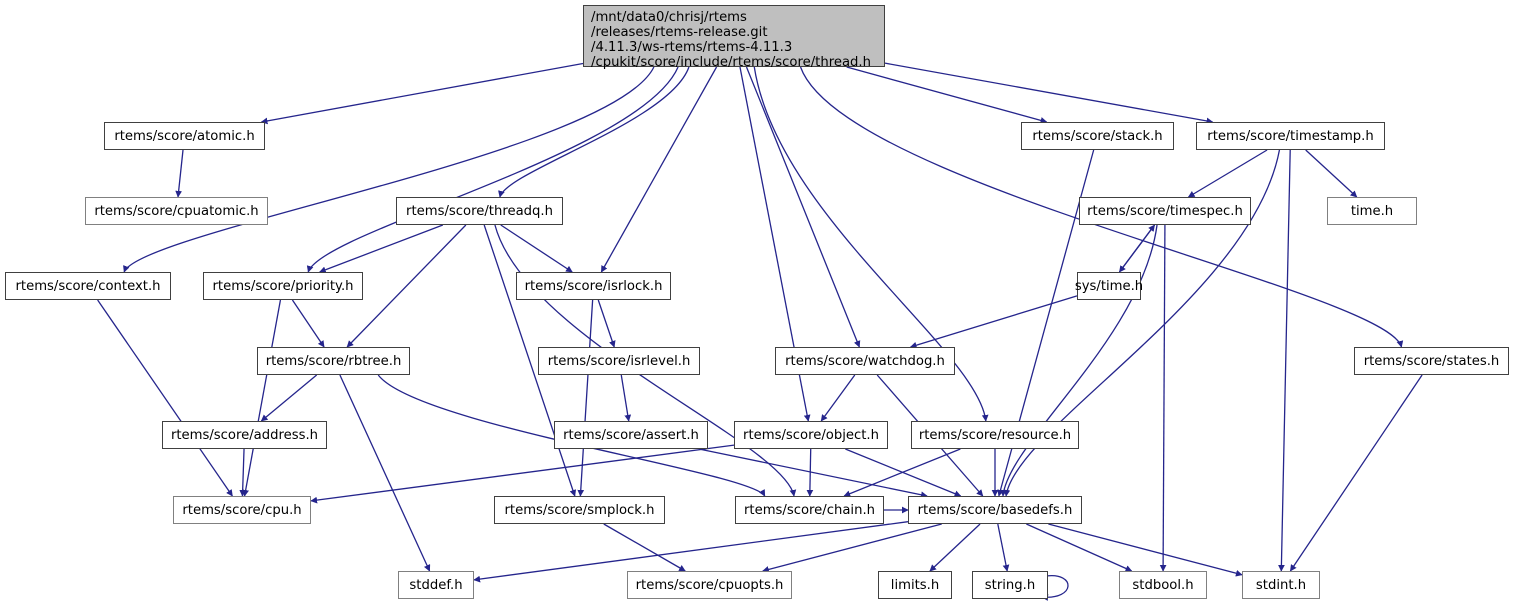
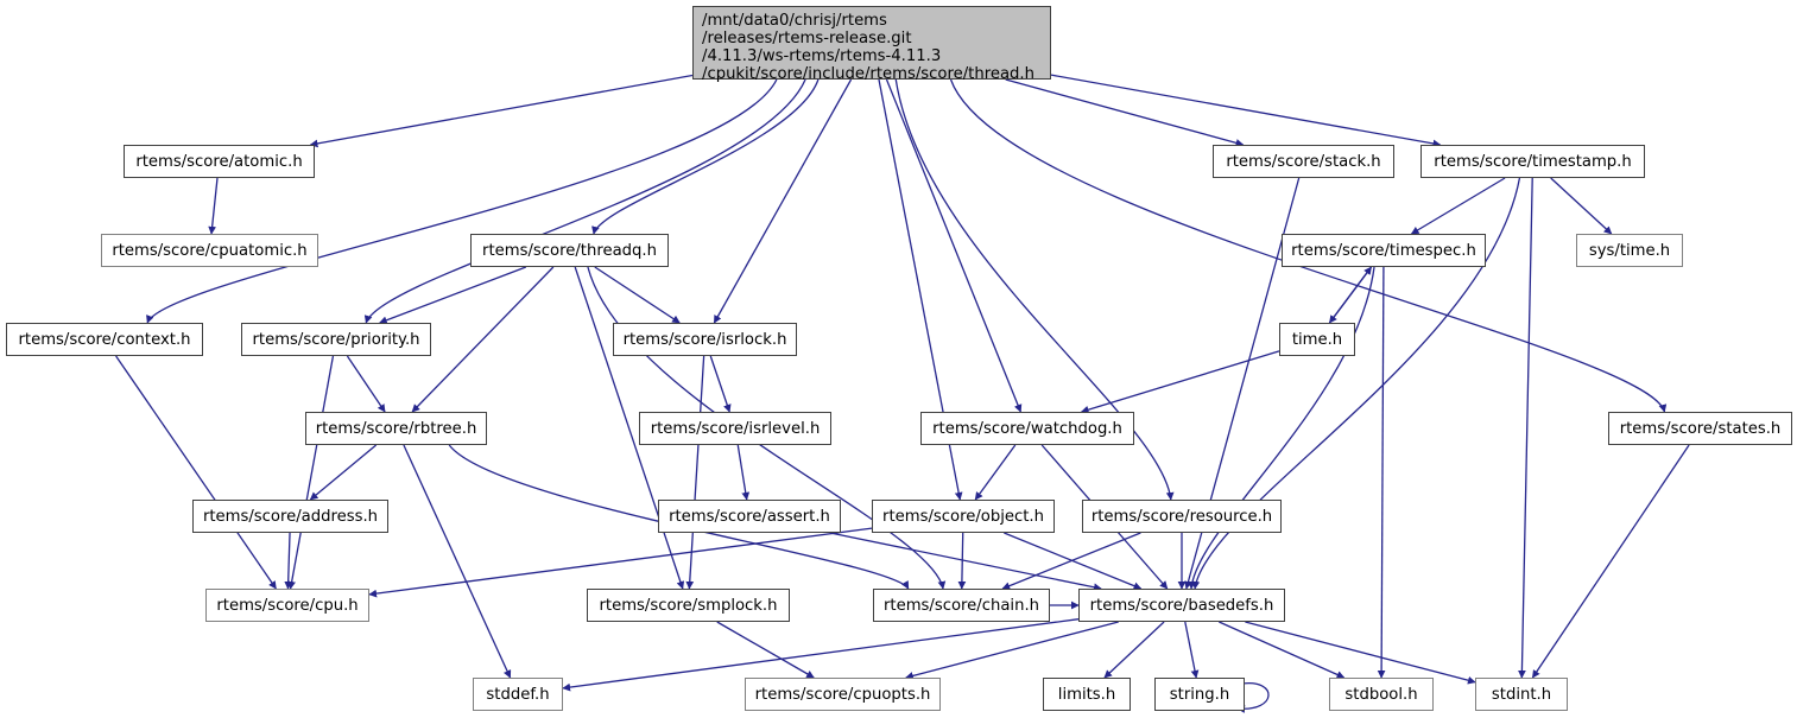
  /mnt/data0/chrisj/rtems
  /releases/rtems-release.git
  /4.11.3/ws-rtems/rtems-4.11.3
  /cpukit/score/include/rtems/score/thread.h
  rtems/score/atomic.h
  rtems/score/stack.h
  rtems/score/timestamp.h
  rtems/score/cpuatomic.h
  rtems/score/threadq.h
  rtems/score/timespec.h
- time.h
+ sys/time.h
  rtems/score/context.h
  rtems/score/priority.h
  rtems/score/isrlock.h
- sys/time.h
+ time.h
  rtems/score/rbtree.h
  rtems/score/isrlevel.h
  rtems/score/watchdog.h
  rtems/score/states.h
  rtems/score/address.h
  rtems/score/assert.h
  rtems/score/object.h
  rtems/score/resource.h
  rtems/score/cpu.h
  rtems/score/smplock.h
  rtems/score/chain.h
  rtems/score/basedefs.h
  stddef.h
  rtems/score/cpuopts.h
  limits.h
  string.h
  stdbool.h
  stdint.h
